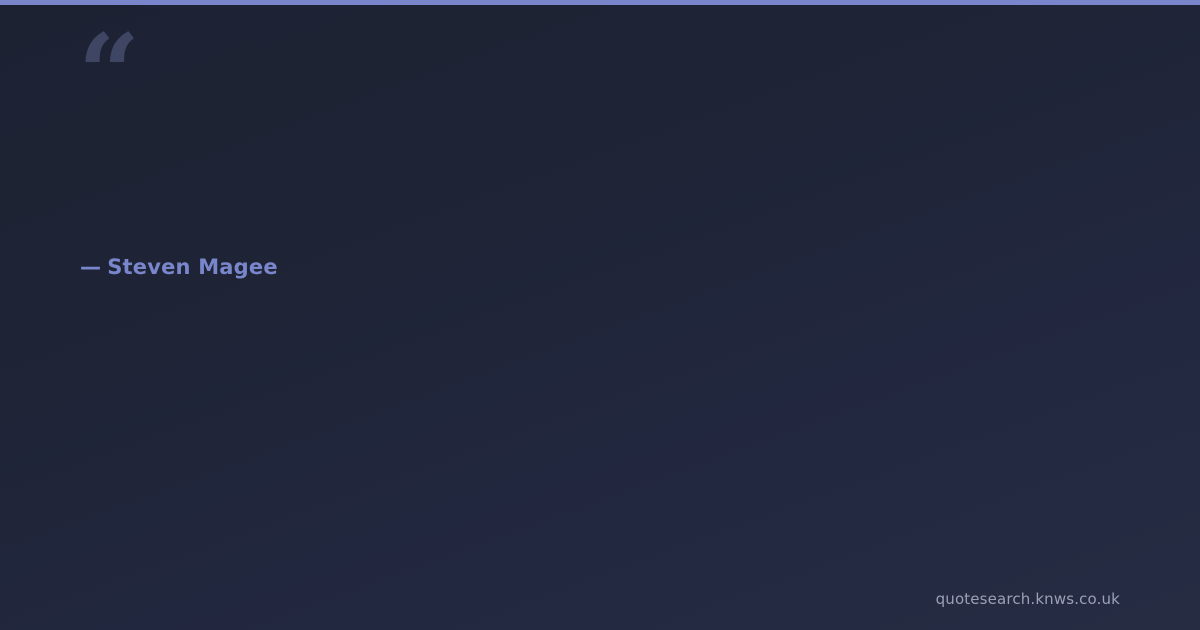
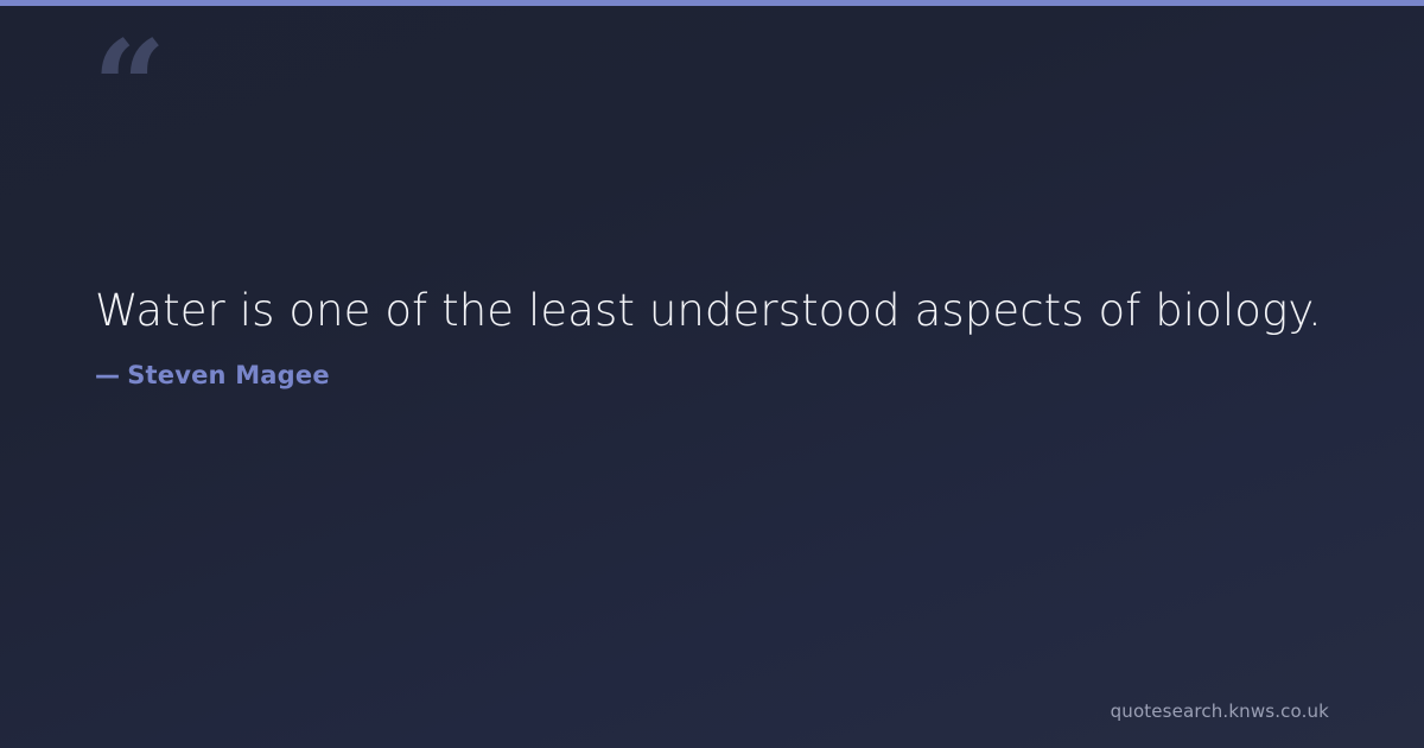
  “
+ Water is one of the least understood aspects of biology.
  — Steven Magee
  quotesearch.knws.co.uk
